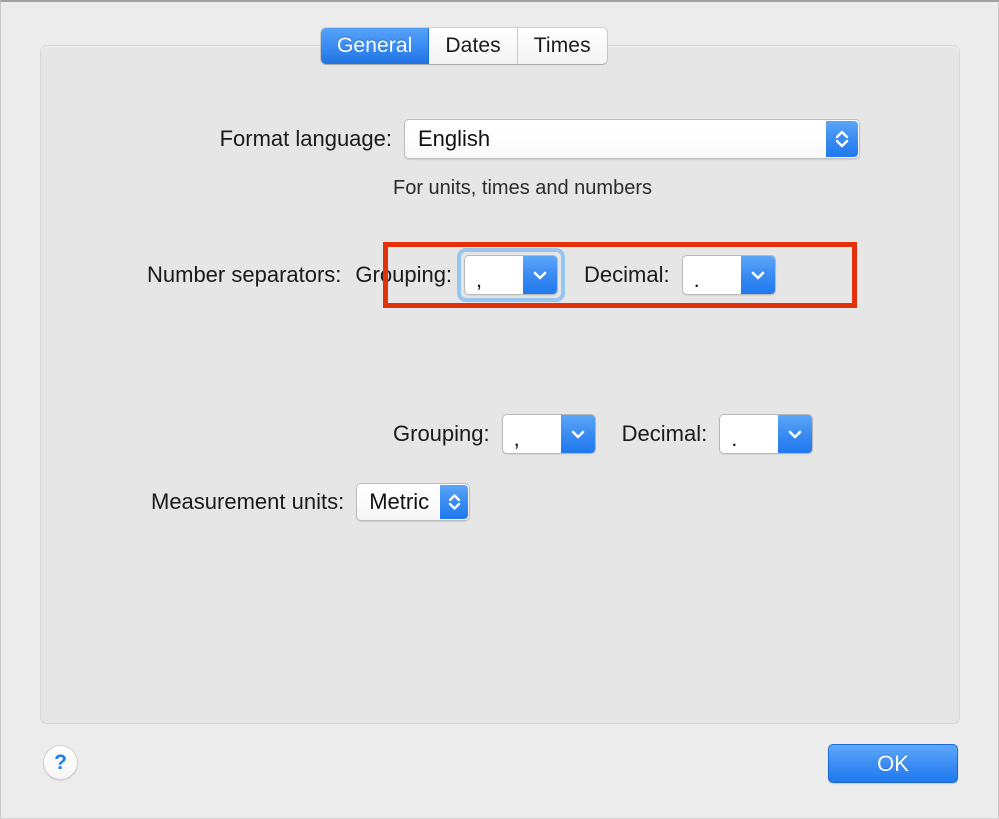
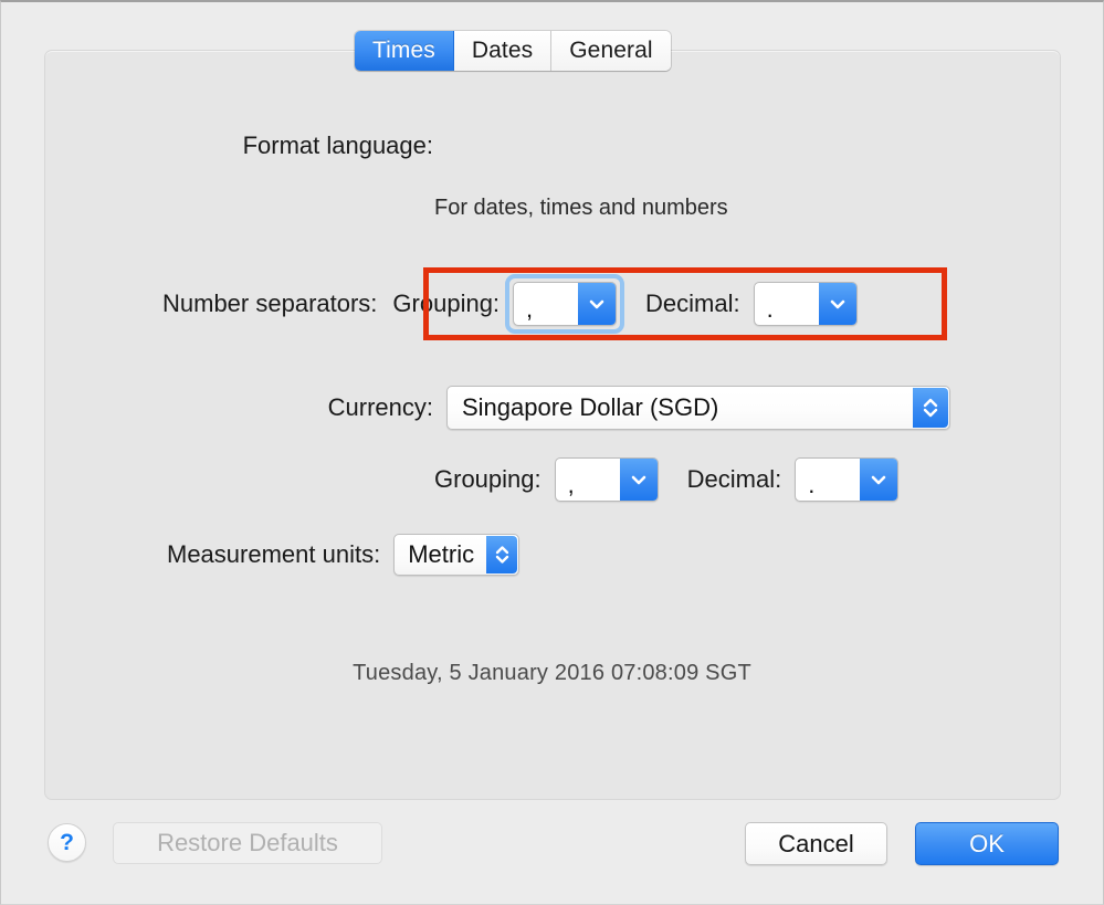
- General
+ Times
  Dates
- Times
+ General
  Format language:
- English
- For units, times and numbers
+ For dates, times and numbers
  Number separators:
  Grouping:
  ,
  Decimal:
  .
+ Currency:
+ Singapore Dollar (SGD)
  Grouping:
  ,
  Decimal:
  .
  Measurement units:
  Metric
+ Tuesday, 5 January 2016 07:08:09 SGT
  ?
+ Restore Defaults
+ Cancel
  OK
